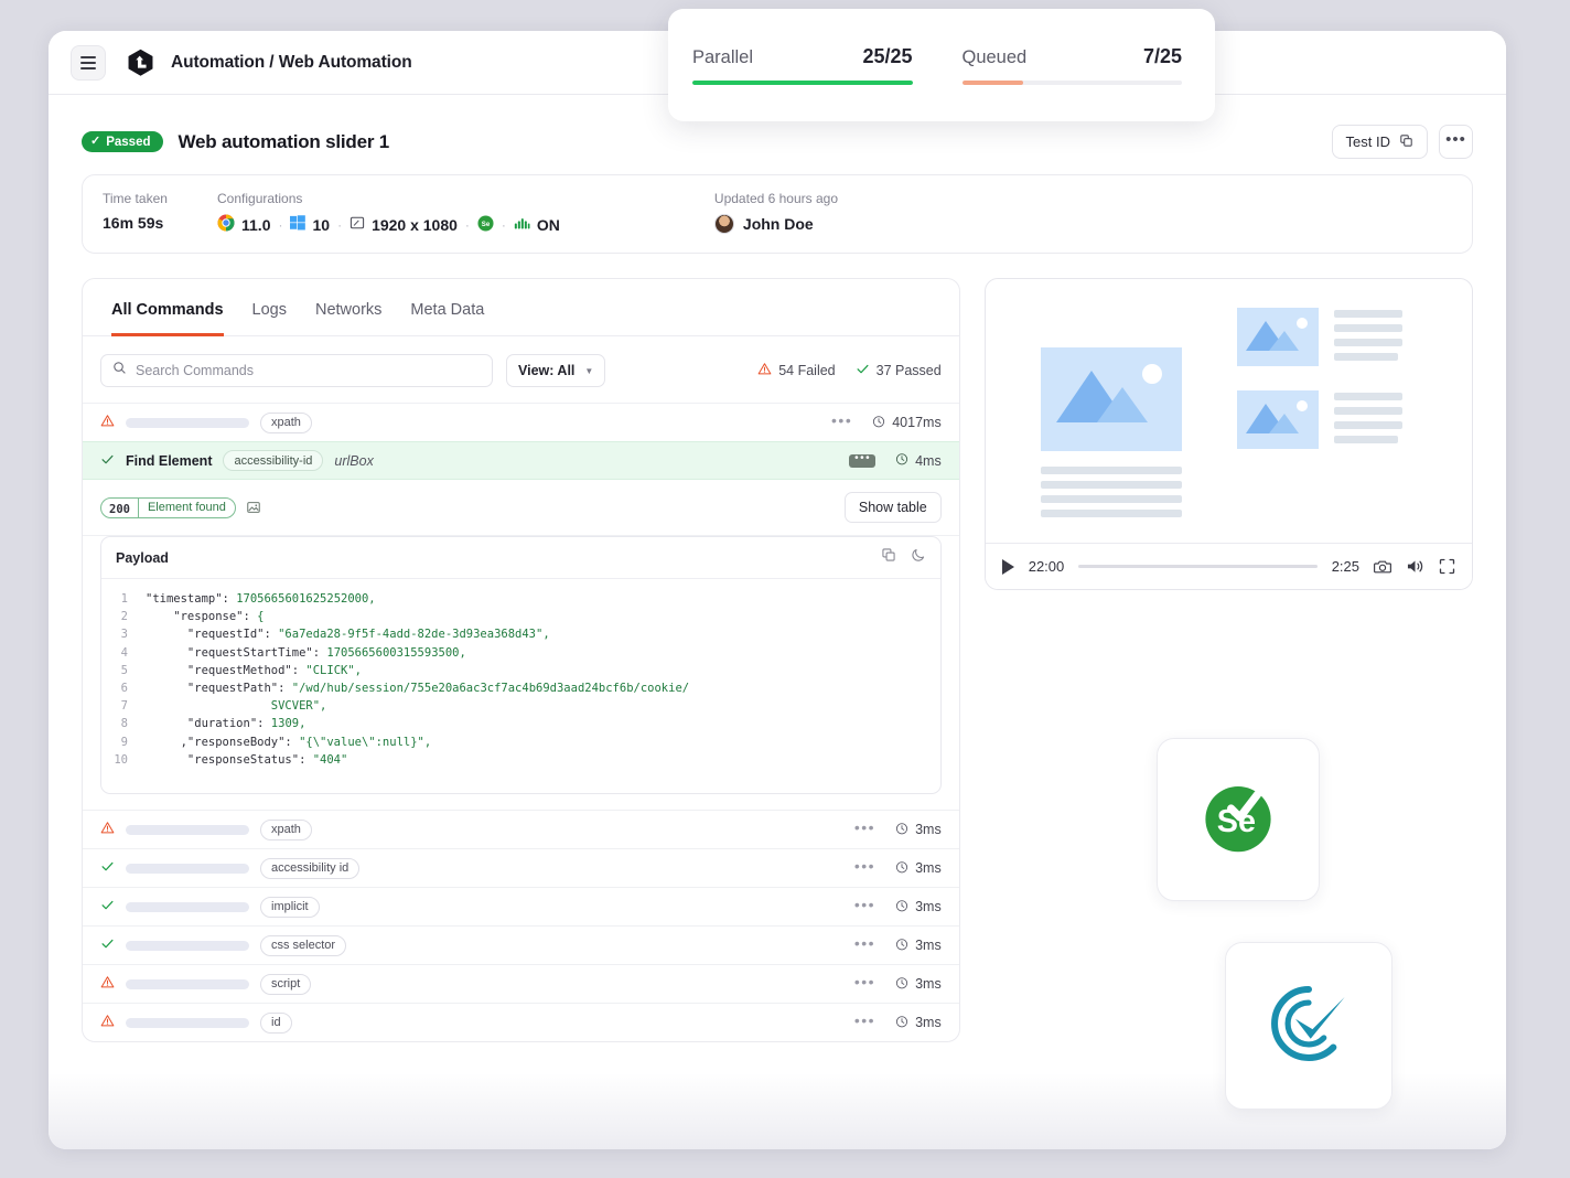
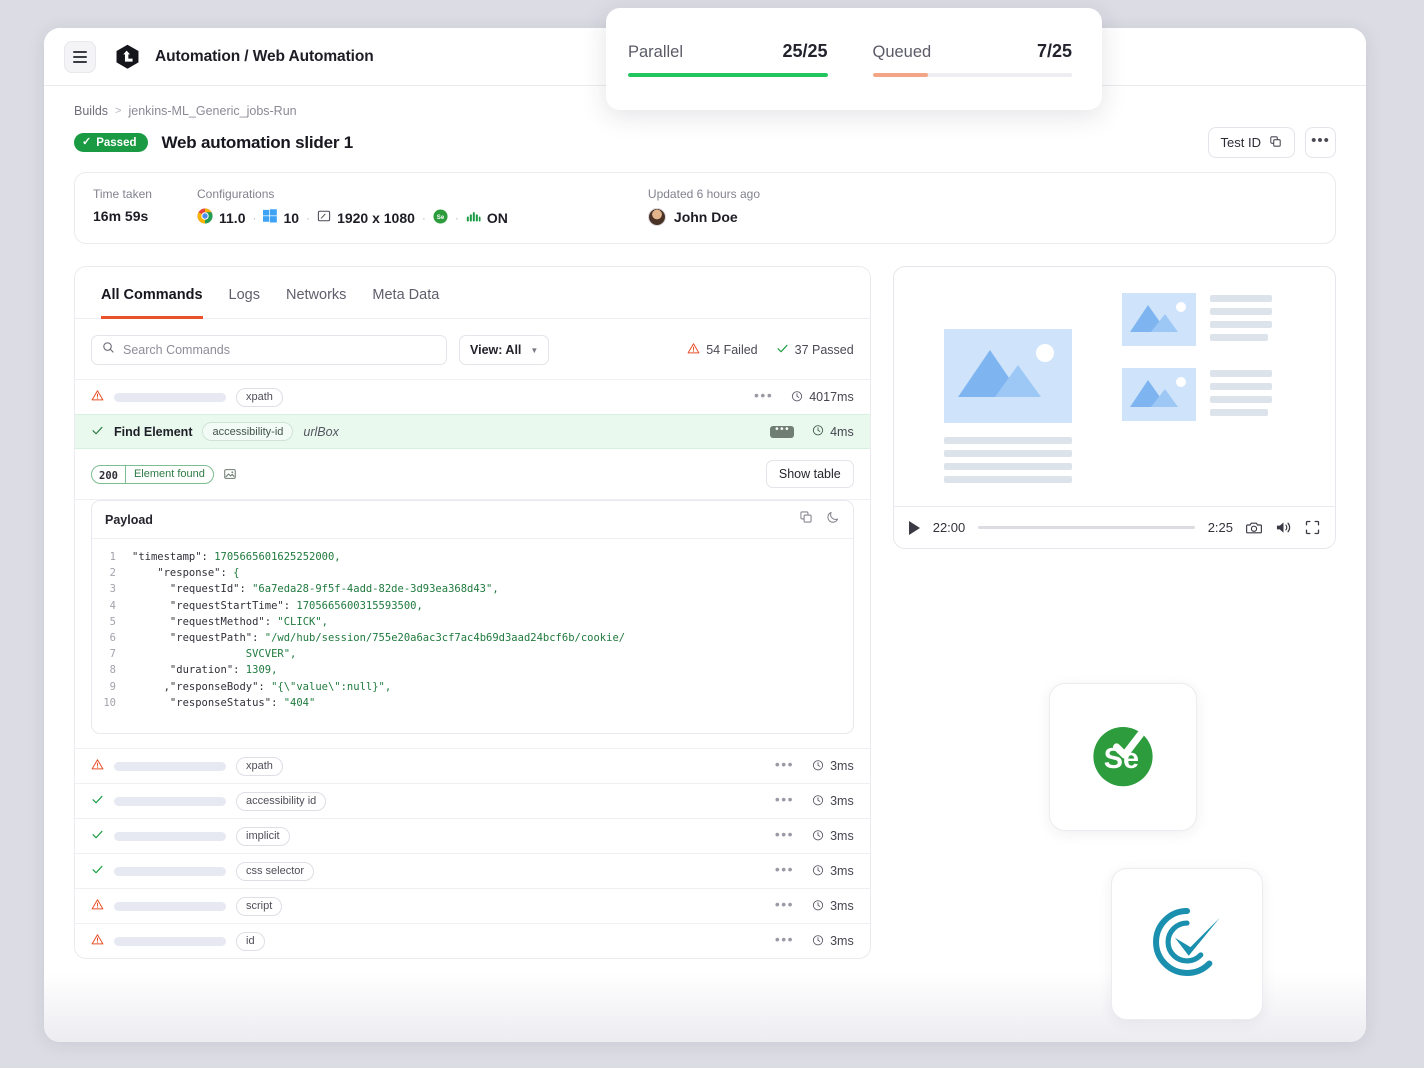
  Automation / Web Automation
+ Builds
+ >
+ jenkins-ML_Generic_jobs-Run
  ✓
  Passed
  Web automation slider 1
  Test ID
  •••
  Time taken
  16m 59s
  Configurations
  11.0
  ·
  10
  ·
  1920 x 1080
  ·
  ·
  ON
  Updated 6 hours ago
  John Doe
  All Commands
  Logs
  Networks
  Meta Data
  Search Commands
  View: All
  ▼
  54 Failed
  37 Passed
  xpath
  •••
  4017ms
  Find Element
  accessibility-id
  urlBox
  •••
  4ms
  200
  Element found
  Show table
  Payload
  1
  "timestamp": 1705665601625252000,
  2
  "response": {
  3
  "requestId": "6a7eda28-9f5f-4add-82de-3d93ea368d43",
  4
  "requestStartTime": 1705665600315593500,
  5
  "requestMethod": "CLICK",
  6
  "requestPath": "/wd/hub/session/755e20a6ac3cf7ac4b69d3aad24bcf6b/cookie/
  7
  SVCVER",
  8
  "duration": 1309,
  9
  ,"responseBody": "{\"value\":null}",
  10
  "responseStatus": "404"
  xpath
  •••
  3ms
  accessibility id
  •••
  3ms
  implicit
  •••
  3ms
  css selector
  •••
  3ms
  script
  •••
  3ms
  id
  •••
  3ms
  22:00
  2:25
  Se
  Parallel
  25/25
  Queued
  7/25
